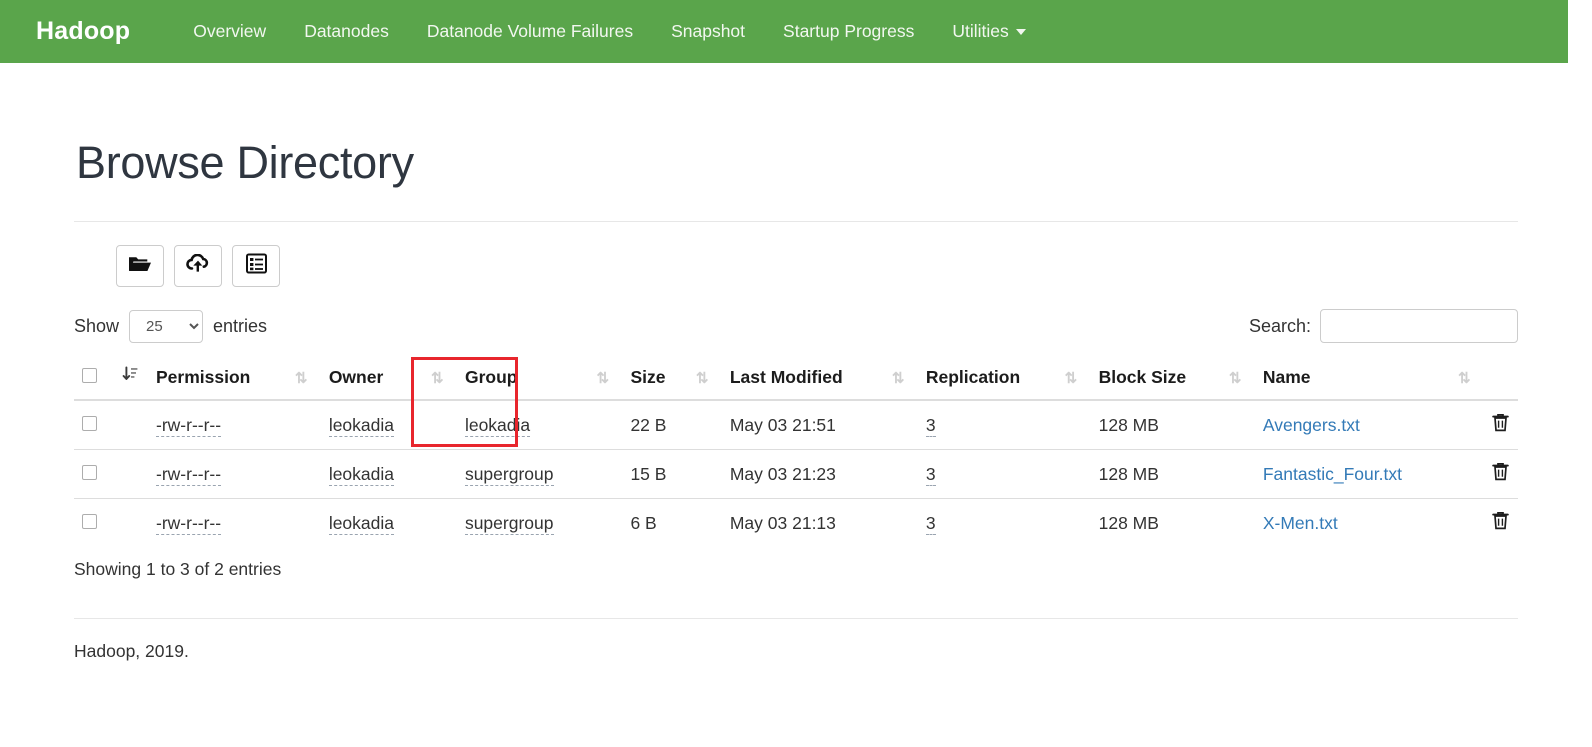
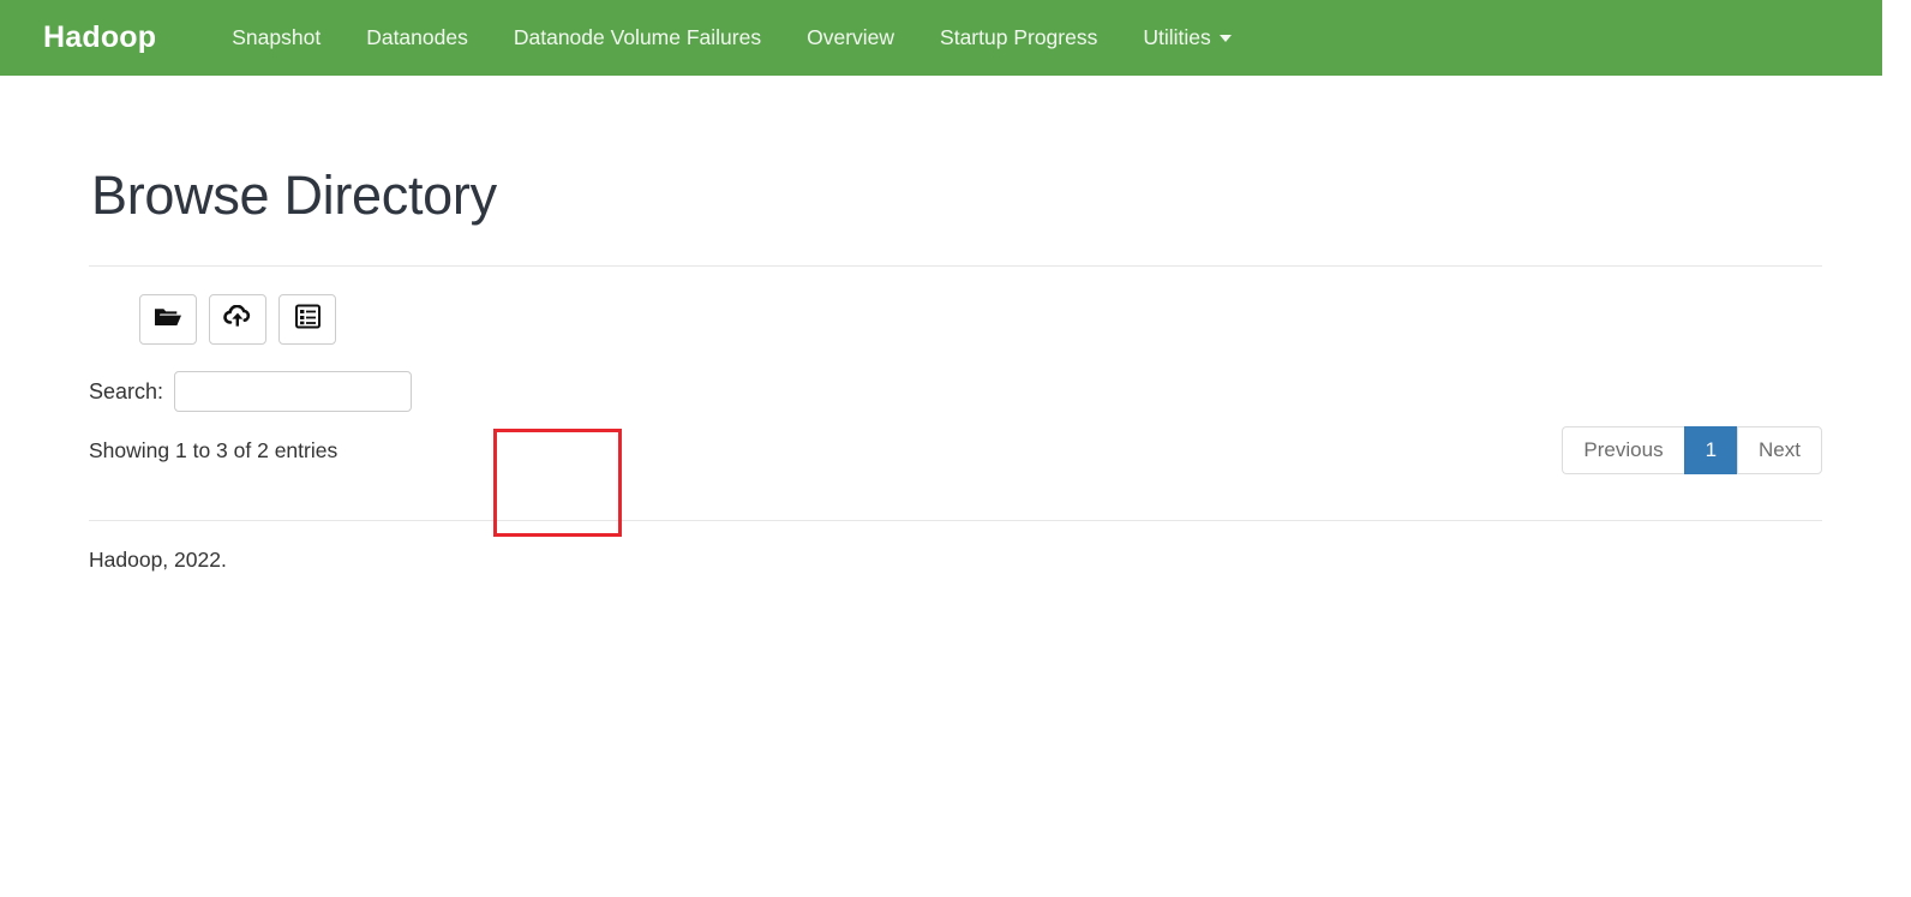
  Hadoop
- Overview
+ Snapshot
  Datanodes
  Datanode Volume Failures
- Snapshot
+ Overview
  Startup Progress
  Utilities
  Browse Directory
- Show
- 25
- entries
  Search:
- 		Permission	⇅	Owner	⇅	Group	⇅	Size	⇅	Last Modified	⇅	Replication	⇅	Block Size	⇅	Name	⇅
- 		-rw-r--r--		leokadia		leokadia		22 B		May 03 21:51		3		128 MB		Avengers.txt
- 		-rw-r--r--		leokadia		supergroup		15 B		May 03 21:23		3		128 MB		Fantastic_Four.txt
- 		-rw-r--r--		leokadia		supergroup		6 B		May 03 21:13		3		128 MB		X-Men.txt
  Showing 1 to 3 of 2 entries
+ Previous
+ 1
+ Next
- Hadoop, 2019.
+ Hadoop, 2022.
